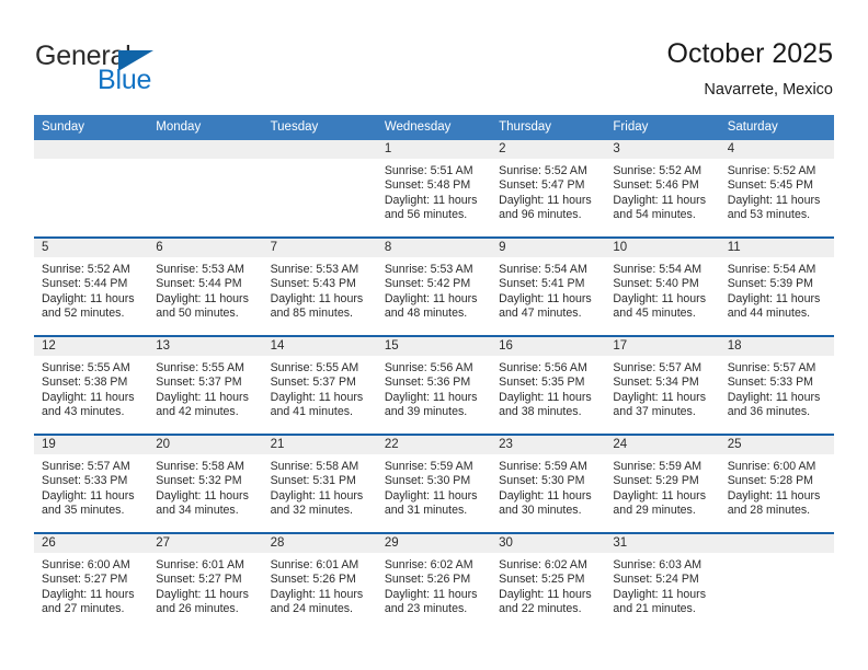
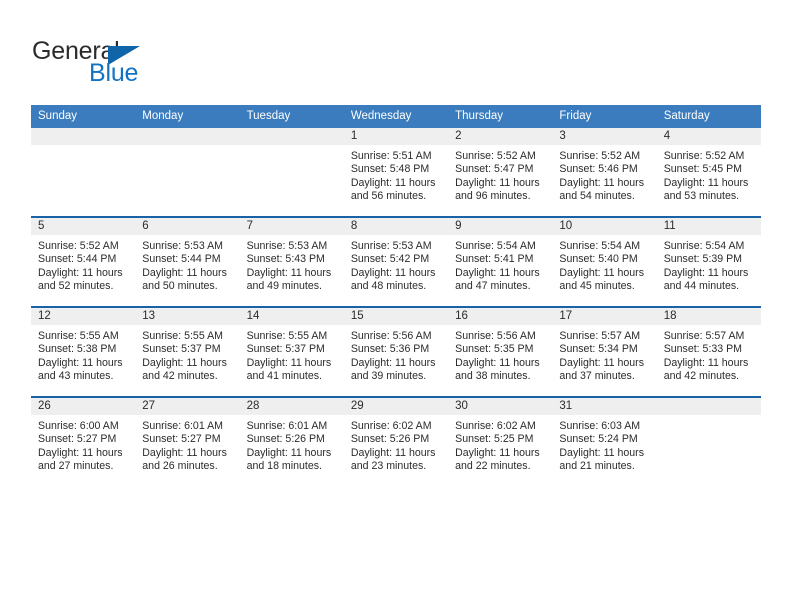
  General
  Blue
- October 2025
- Navarrete, Mexico
  Sunday	Monday	Tuesday	Wednesday	Thursday	Friday	Saturday
  			1Sunrise: 5:51 AMSunset: 5:48 PMDaylight: 11 hoursand 56 minutes.	2Sunrise: 5:52 AMSunset: 5:47 PMDaylight: 11 hoursand 96 minutes.	3Sunrise: 5:52 AMSunset: 5:46 PMDaylight: 11 hoursand 54 minutes.	4Sunrise: 5:52 AMSunset: 5:45 PMDaylight: 11 hoursand 53 minutes.
- 5Sunrise: 5:52 AMSunset: 5:44 PMDaylight: 11 hoursand 52 minutes.	6Sunrise: 5:53 AMSunset: 5:44 PMDaylight: 11 hoursand 50 minutes.	7Sunrise: 5:53 AMSunset: 5:43 PMDaylight: 11 hoursand 85 minutes.	8Sunrise: 5:53 AMSunset: 5:42 PMDaylight: 11 hoursand 48 minutes.	9Sunrise: 5:54 AMSunset: 5:41 PMDaylight: 11 hoursand 47 minutes.	10Sunrise: 5:54 AMSunset: 5:40 PMDaylight: 11 hoursand 45 minutes.	11Sunrise: 5:54 AMSunset: 5:39 PMDaylight: 11 hoursand 44 minutes.
+ 5Sunrise: 5:52 AMSunset: 5:44 PMDaylight: 11 hoursand 52 minutes.	6Sunrise: 5:53 AMSunset: 5:44 PMDaylight: 11 hoursand 50 minutes.	7Sunrise: 5:53 AMSunset: 5:43 PMDaylight: 11 hoursand 49 minutes.	8Sunrise: 5:53 AMSunset: 5:42 PMDaylight: 11 hoursand 48 minutes.	9Sunrise: 5:54 AMSunset: 5:41 PMDaylight: 11 hoursand 47 minutes.	10Sunrise: 5:54 AMSunset: 5:40 PMDaylight: 11 hoursand 45 minutes.	11Sunrise: 5:54 AMSunset: 5:39 PMDaylight: 11 hoursand 44 minutes.
- 12Sunrise: 5:55 AMSunset: 5:38 PMDaylight: 11 hoursand 43 minutes.	13Sunrise: 5:55 AMSunset: 5:37 PMDaylight: 11 hoursand 42 minutes.	14Sunrise: 5:55 AMSunset: 5:37 PMDaylight: 11 hoursand 41 minutes.	15Sunrise: 5:56 AMSunset: 5:36 PMDaylight: 11 hoursand 39 minutes.	16Sunrise: 5:56 AMSunset: 5:35 PMDaylight: 11 hoursand 38 minutes.	17Sunrise: 5:57 AMSunset: 5:34 PMDaylight: 11 hoursand 37 minutes.	18Sunrise: 5:57 AMSunset: 5:33 PMDaylight: 11 hoursand 36 minutes.
+ 12Sunrise: 5:55 AMSunset: 5:38 PMDaylight: 11 hoursand 43 minutes.	13Sunrise: 5:55 AMSunset: 5:37 PMDaylight: 11 hoursand 42 minutes.	14Sunrise: 5:55 AMSunset: 5:37 PMDaylight: 11 hoursand 41 minutes.	15Sunrise: 5:56 AMSunset: 5:36 PMDaylight: 11 hoursand 39 minutes.	16Sunrise: 5:56 AMSunset: 5:35 PMDaylight: 11 hoursand 38 minutes.	17Sunrise: 5:57 AMSunset: 5:34 PMDaylight: 11 hoursand 37 minutes.	18Sunrise: 5:57 AMSunset: 5:33 PMDaylight: 11 hoursand 42 minutes.
- 19Sunrise: 5:57 AMSunset: 5:33 PMDaylight: 11 hoursand 35 minutes.	20Sunrise: 5:58 AMSunset: 5:32 PMDaylight: 11 hoursand 34 minutes.	21Sunrise: 5:58 AMSunset: 5:31 PMDaylight: 11 hoursand 32 minutes.	22Sunrise: 5:59 AMSunset: 5:30 PMDaylight: 11 hoursand 31 minutes.	23Sunrise: 5:59 AMSunset: 5:30 PMDaylight: 11 hoursand 30 minutes.	24Sunrise: 5:59 AMSunset: 5:29 PMDaylight: 11 hoursand 29 minutes.	25Sunrise: 6:00 AMSunset: 5:28 PMDaylight: 11 hoursand 28 minutes.
- 26Sunrise: 6:00 AMSunset: 5:27 PMDaylight: 11 hoursand 27 minutes.	27Sunrise: 6:01 AMSunset: 5:27 PMDaylight: 11 hoursand 26 minutes.	28Sunrise: 6:01 AMSunset: 5:26 PMDaylight: 11 hoursand 24 minutes.	29Sunrise: 6:02 AMSunset: 5:26 PMDaylight: 11 hoursand 23 minutes.	30Sunrise: 6:02 AMSunset: 5:25 PMDaylight: 11 hoursand 22 minutes.	31Sunrise: 6:03 AMSunset: 5:24 PMDaylight: 11 hoursand 21 minutes.
+ 26Sunrise: 6:00 AMSunset: 5:27 PMDaylight: 11 hoursand 27 minutes.	27Sunrise: 6:01 AMSunset: 5:27 PMDaylight: 11 hoursand 26 minutes.	28Sunrise: 6:01 AMSunset: 5:26 PMDaylight: 11 hoursand 18 minutes.	29Sunrise: 6:02 AMSunset: 5:26 PMDaylight: 11 hoursand 23 minutes.	30Sunrise: 6:02 AMSunset: 5:25 PMDaylight: 11 hoursand 22 minutes.	31Sunrise: 6:03 AMSunset: 5:24 PMDaylight: 11 hoursand 21 minutes.
